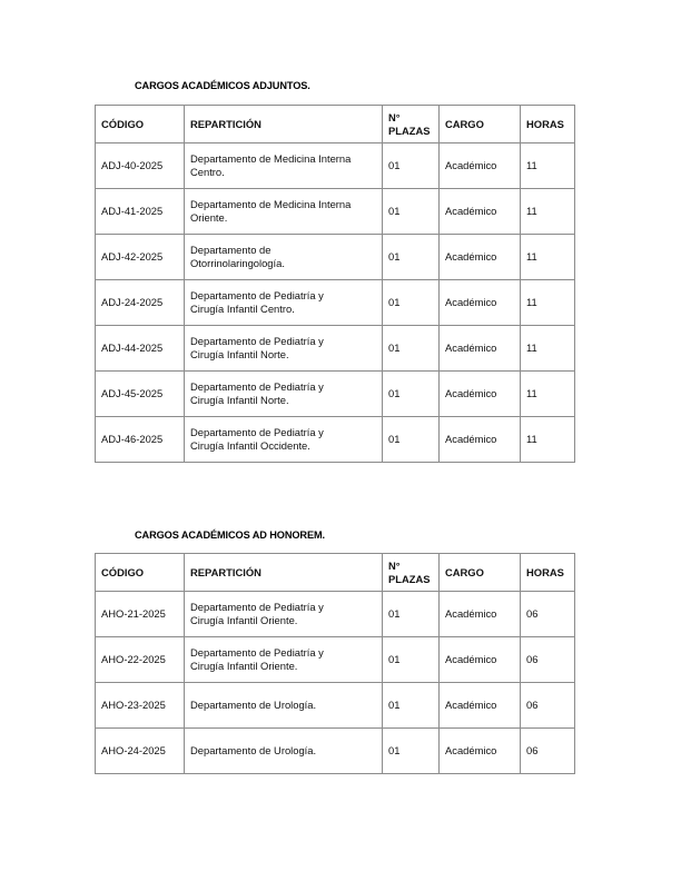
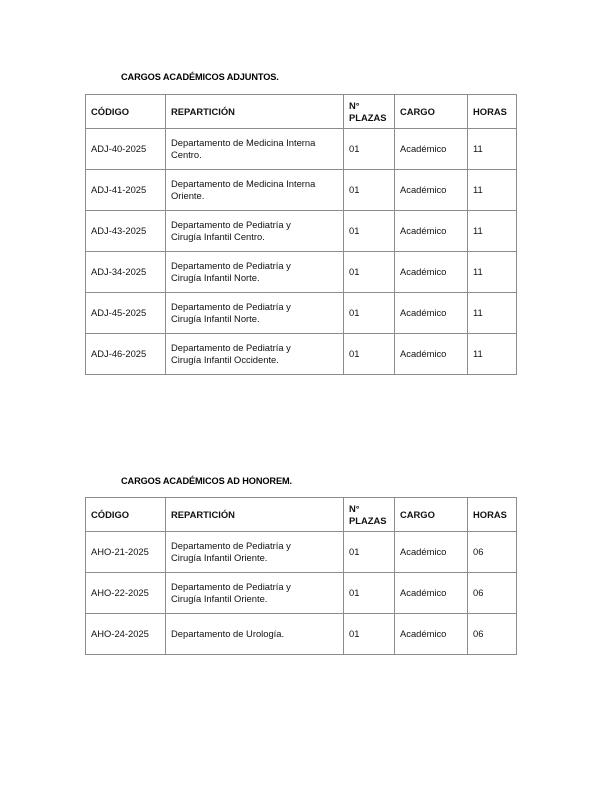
  CARGOS ACADÉMICOS ADJUNTOS.
  CÓDIGO	REPARTICIÓN	N°PLAZAS	CARGO	HORAS
  ADJ-40-2025	Departamento de Medicina InternaCentro.	01	Académico	11
  ADJ-41-2025	Departamento de Medicina InternaOriente.	01	Académico	11
- ADJ-42-2025	Departamento deOtorrinolaringología.	01	Académico	11
- ADJ-24-2025	Departamento de Pediatría yCirugía Infantil Centro.	01	Académico	11
+ ADJ-43-2025	Departamento de Pediatría yCirugía Infantil Centro.	01	Académico	11
- ADJ-44-2025	Departamento de Pediatría yCirugía Infantil Norte.	01	Académico	11
+ ADJ-34-2025	Departamento de Pediatría yCirugía Infantil Norte.	01	Académico	11
  ADJ-45-2025	Departamento de Pediatría yCirugía Infantil Norte.	01	Académico	11
  ADJ-46-2025	Departamento de Pediatría yCirugía Infantil Occidente.	01	Académico	11
  CARGOS ACADÉMICOS AD HONOREM.
  CÓDIGO	REPARTICIÓN	N°PLAZAS	CARGO	HORAS
  AHO-21-2025	Departamento de Pediatría yCirugía Infantil Oriente.	01	Académico	06
  AHO-22-2025	Departamento de Pediatría yCirugía Infantil Oriente.	01	Académico	06
- AHO-23-2025	Departamento de Urología.	01	Académico	06
  AHO-24-2025	Departamento de Urología.	01	Académico	06
